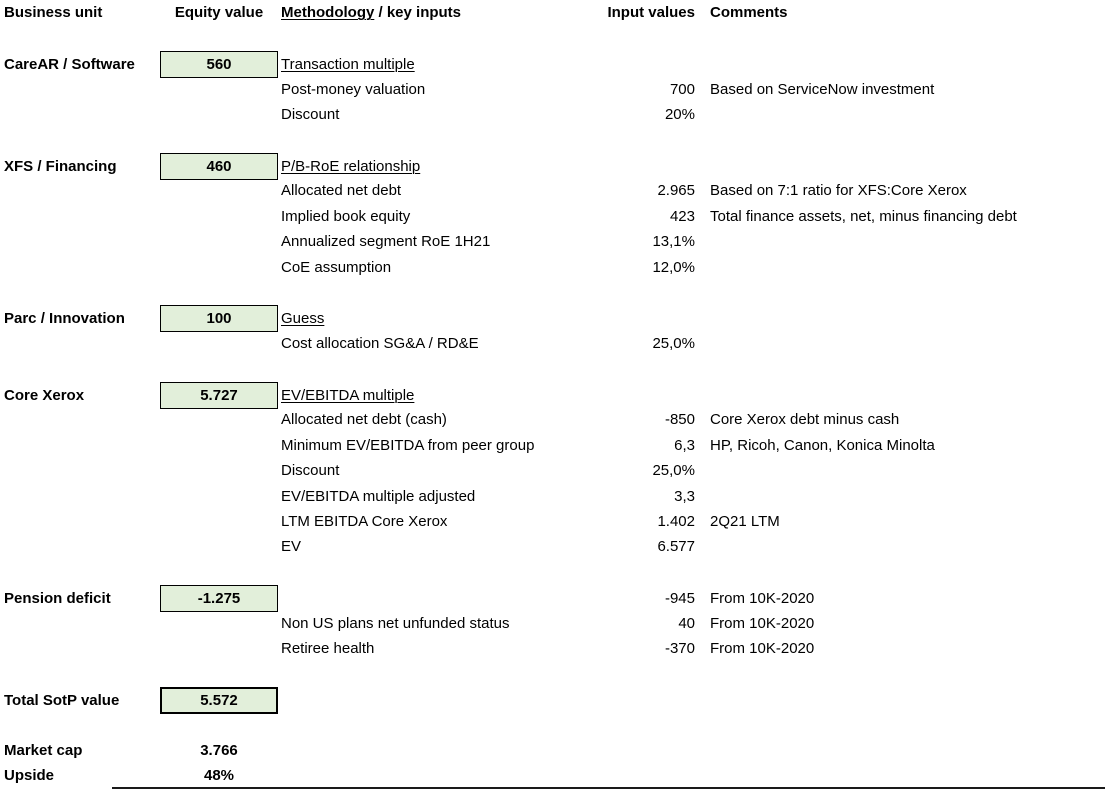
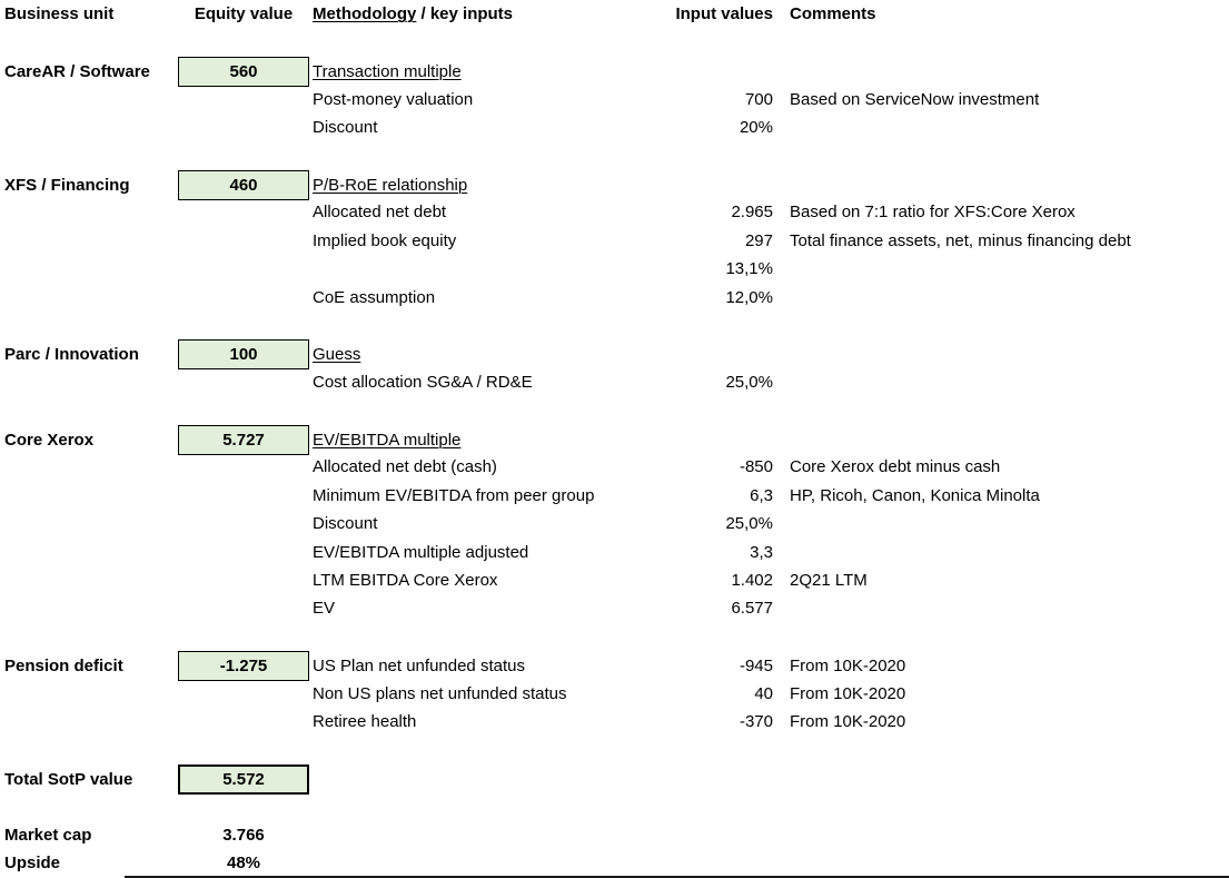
  Business unit
  Equity value
  Methodology / key inputs
  Input values
  Comments
  CareAR / Software
  560
  Transaction multiple
  Post-money valuation
  700
  Based on ServiceNow investment
  Discount
  20%
  XFS / Financing
  460
  P/B-RoE relationship
  Allocated net debt
  2.965
  Based on 7:1 ratio for XFS:Core Xerox
  Implied book equity
- 423
+ 297
  Total finance assets, net, minus financing debt
- Annualized segment RoE 1H21
  13,1%
  CoE assumption
  12,0%
  Parc / Innovation
  100
  Guess
  Cost allocation SG&A / RD&E
  25,0%
  Core Xerox
  5.727
  EV/EBITDA multiple
  Allocated net debt (cash)
  -850
  Core Xerox debt minus cash
  Minimum EV/EBITDA from peer group
  6,3
  HP, Ricoh, Canon, Konica Minolta
  Discount
  25,0%
  EV/EBITDA multiple adjusted
  3,3
  LTM EBITDA Core Xerox
  1.402
  2Q21 LTM
  EV
  6.577
  Pension deficit
  -1.275
+ US Plan net unfunded status
  -945
  From 10K-2020
  Non US plans net unfunded status
  40
  From 10K-2020
  Retiree health
  -370
  From 10K-2020
  Total SotP value
  5.572
  Market cap
  3.766
  Upside
  48%
